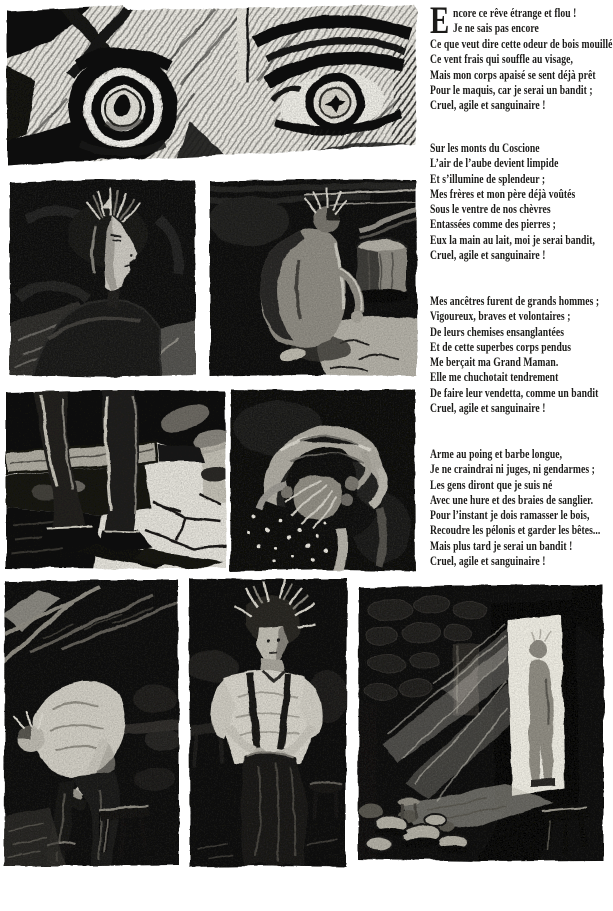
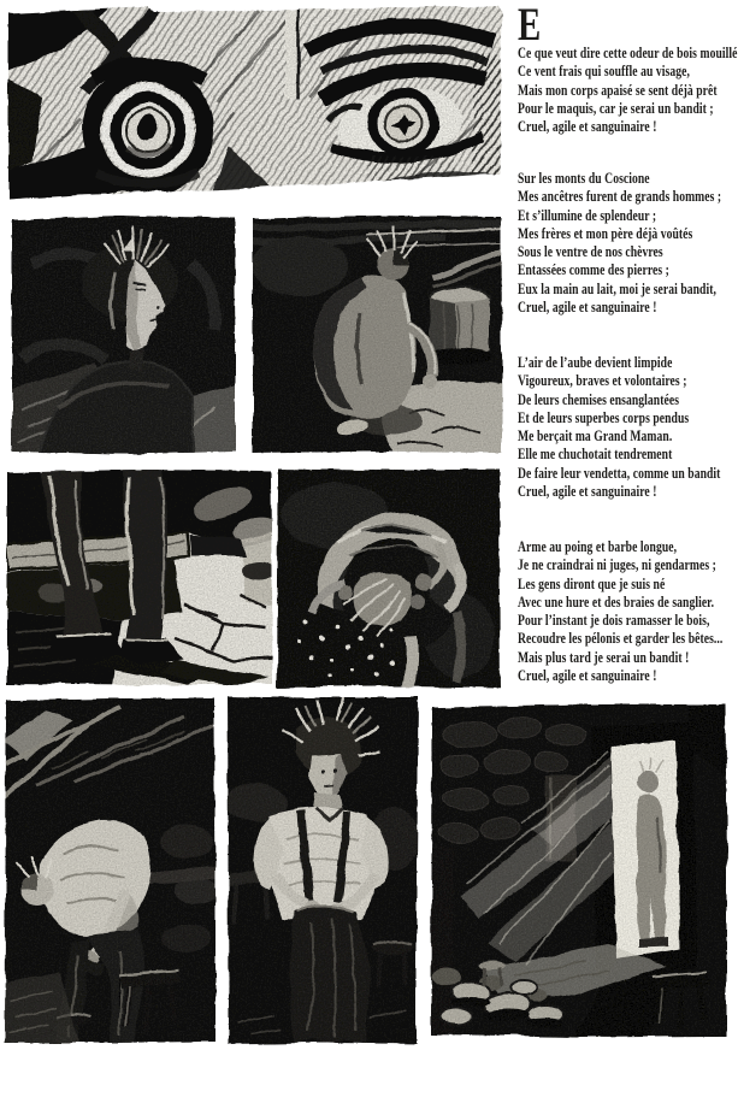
  E
- ncore ce rêve étrange et flou !
- Je ne sais pas encore
  Ce que veut dire cette odeur de bois mouillé
  Ce vent frais qui souffle au visage,
  Mais mon corps apaisé se sent déjà prêt
  Pour le maquis, car je serai un bandit ;
  Cruel, agile et sanguinaire !
  Sur les monts du Coscione
- L’air de l’aube devient limpide
+ Mes ancêtres furent de grands hommes ;
  Et s’illumine de splendeur ;
  Mes frères et mon père déjà voûtés
  Sous le ventre de nos chèvres
  Entassées comme des pierres ;
  Eux la main au lait, moi je serai bandit,
  Cruel, agile et sanguinaire !
- Mes ancêtres furent de grands hommes ;
+ L’air de l’aube devient limpide
  Vigoureux, braves et volontaires ;
  De leurs chemises ensanglantées
- Et de cette superbes corps pendus
+ Et de leurs superbes corps pendus
  Me berçait ma Grand Maman.
  Elle me chuchotait tendrement
  De faire leur vendetta, comme un bandit
  Cruel, agile et sanguinaire !
  Arme au poing et barbe longue,
  Je ne craindrai ni juges, ni gendarmes ;
  Les gens diront que je suis né
  Avec une hure et des braies de sanglier.
  Pour l’instant je dois ramasser le bois,
  Recoudre les pélonis et garder les bêtes...
  Mais plus tard je serai un bandit !
  Cruel, agile et sanguinaire !
